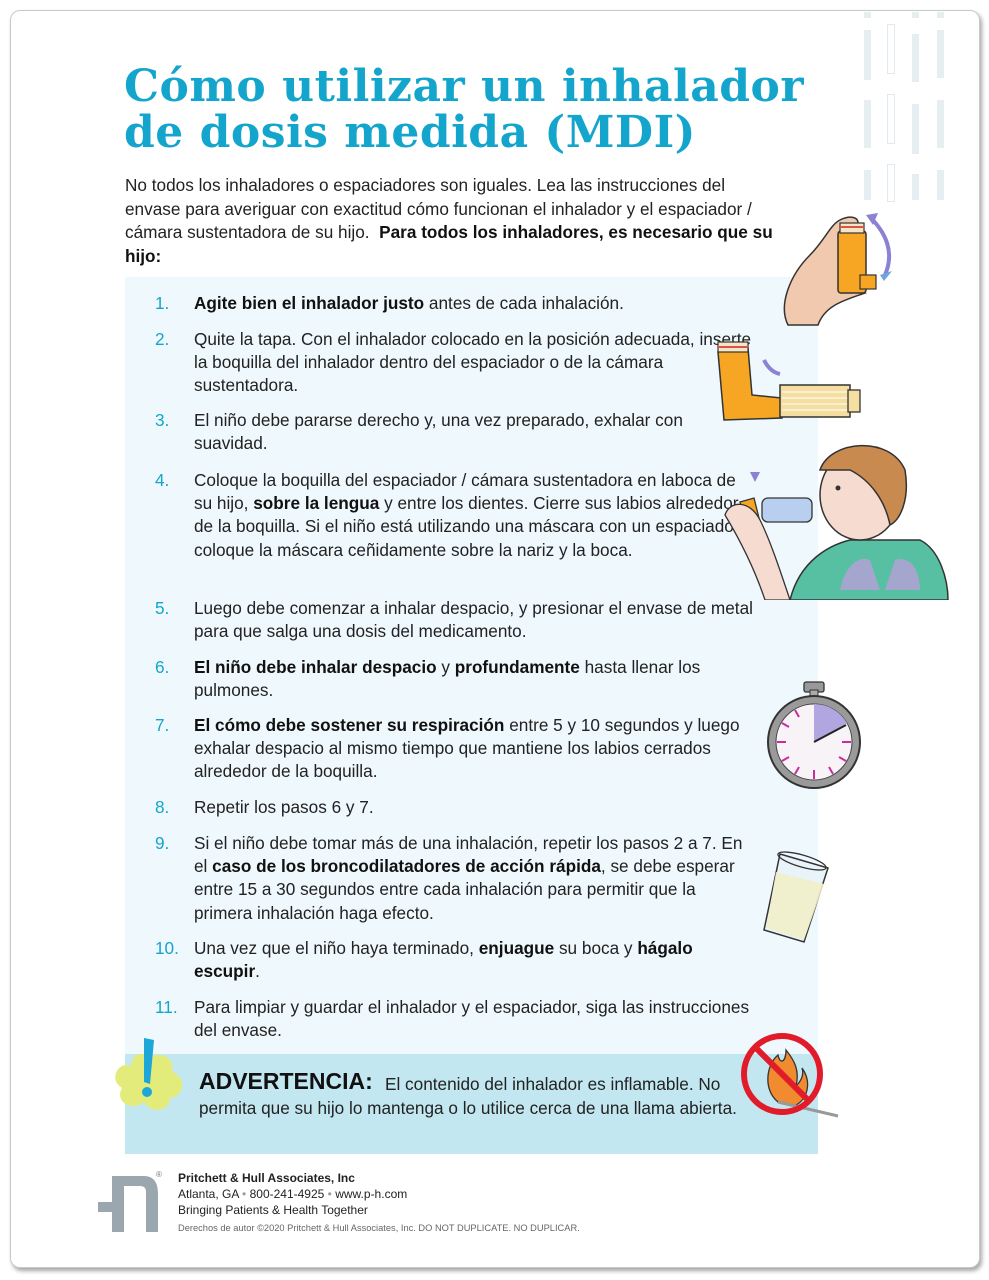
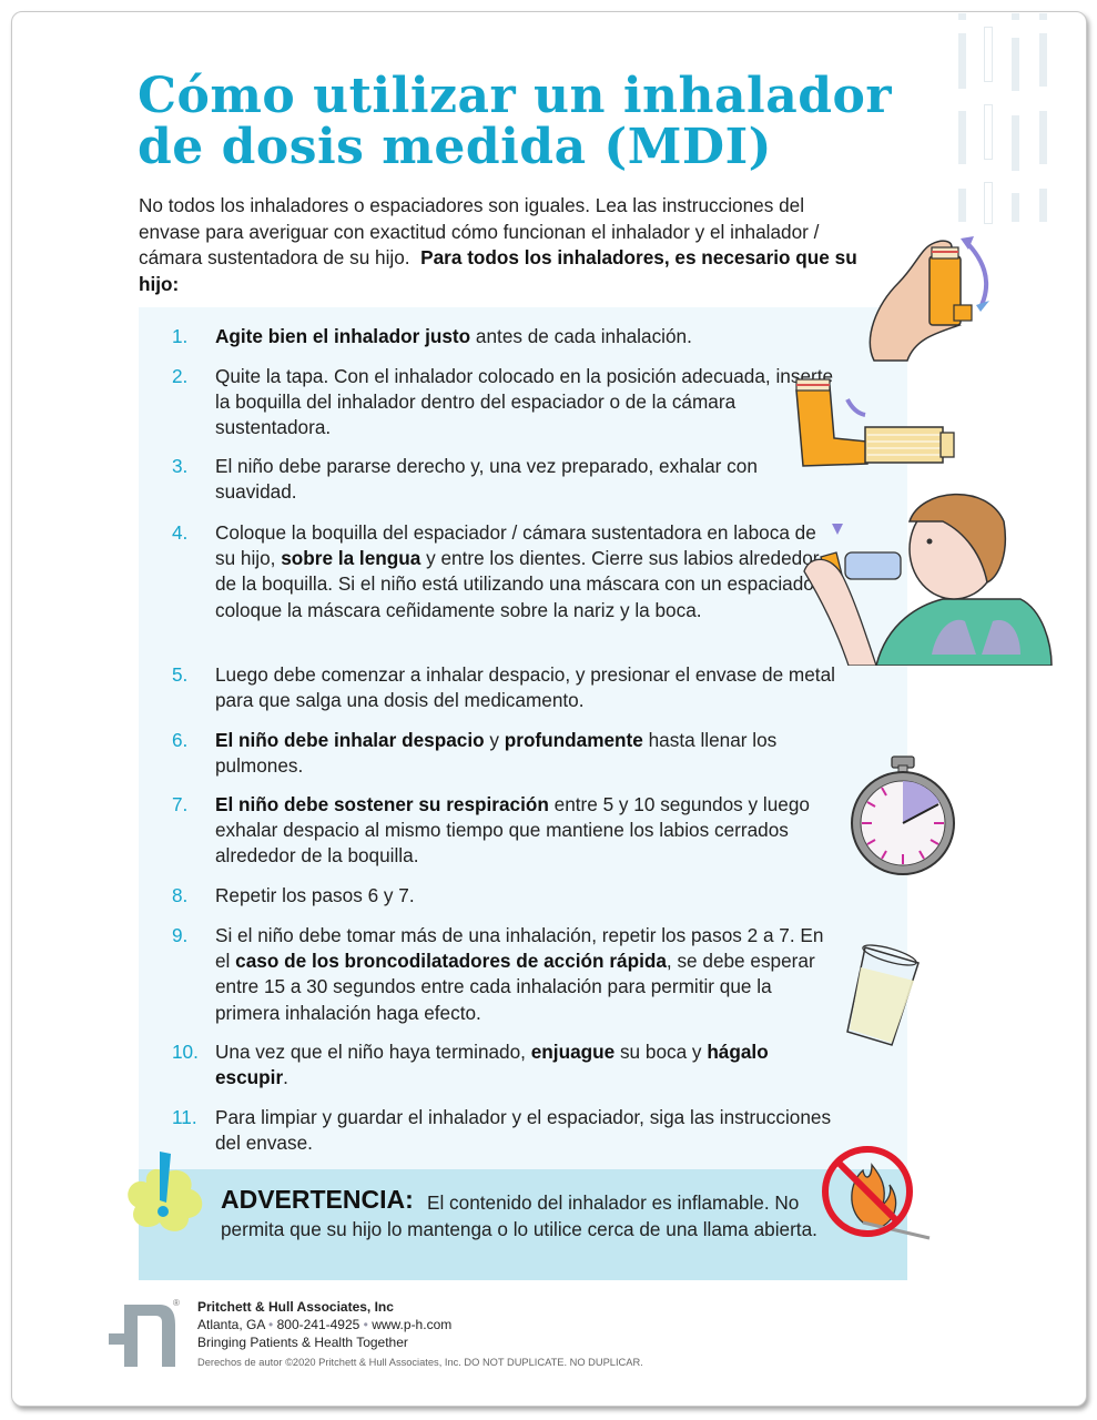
  Cómo utilizar un inhalador
  de dosis medida (MDI)
- No todos los inhaladores o espaciadores son iguales. Lea las instrucciones del envase para averiguar con exactitud cómo funcionan el inhalador y el espaciador / cámara sustentadora de su hijo. Para todos los inhaladores, es necesario que su hijo:
+ No todos los inhaladores o espaciadores son iguales. Lea las instrucciones del envase para averiguar con exactitud cómo funcionan el inhalador y el inhalador / cámara sustentadora de su hijo. Para todos los inhaladores, es necesario que su hijo:
  1.
  Agite bien el inhalador justo antes de cada inhalación.
  2.
  Quite la tapa. Con el inhalador colocado en la posición adecuada, inserte la boquilla del inhalador dentro del espaciador o de la cámara sustentadora.
  3.
  El niño debe pararse derecho y, una vez preparado, exhalar con suavidad.
  4.
  Coloque la boquilla del espaciador / cámara sustentadora en laboca de su hijo, sobre la lengua y entre los dientes. Cierre sus labios alrededor de la boquilla. Si el niño está utilizando una máscara con un espaciado coloque la máscara ceñidamente sobre la nariz y la boca.
  5.
  Luego debe comenzar a inhalar despacio, y presionar el envase de metal para que salga una dosis del medicamento.
  6.
  El niño debe inhalar despacio y profundamente hasta llenar los pulmones.
  7.
- El cómo debe sostener su respiración entre 5 y 10 segundos y luego exhalar despacio al mismo tiempo que mantiene los labios cerrados alrededor de la boquilla.
+ El niño debe sostener su respiración entre 5 y 10 segundos y luego exhalar despacio al mismo tiempo que mantiene los labios cerrados alrededor de la boquilla.
  8.
  Repetir los pasos 6 y 7.
  9.
  Si el niño debe tomar más de una inhalación, repetir los pasos 2 a 7. En el caso de los broncodilatadores de acción rápida, se debe esperar entre 15 a 30 segundos entre cada inhalación para permitir que la primera inhalación haga efecto.
  10.
  Una vez que el niño haya terminado, enjuague su boca y hágalo escupir.
  11.
  Para limpiar y guardar el inhalador y el espaciador, siga las instrucciones del envase.
  ADVERTENCIA:
  El contenido del inhalador es inflamable. No permita que su hijo lo mantenga o lo utilice cerca de una llama abierta.
  ®
  Pritchett & Hull Associates, Inc
  Atlanta, GA • 800-241-4925 • www.p-h.com
  Bringing Patients & Health Together
  Derechos de autor ©2020 Pritchett & Hull Associates, Inc. DO NOT DUPLICATE. NO DUPLICAR.
